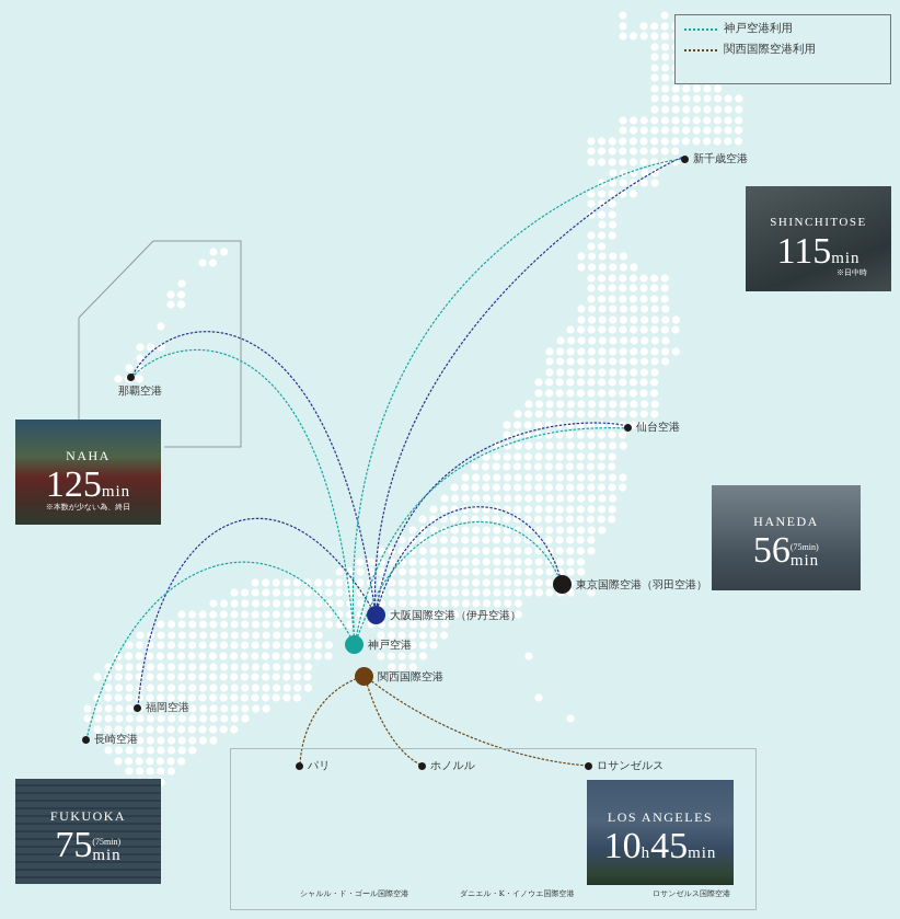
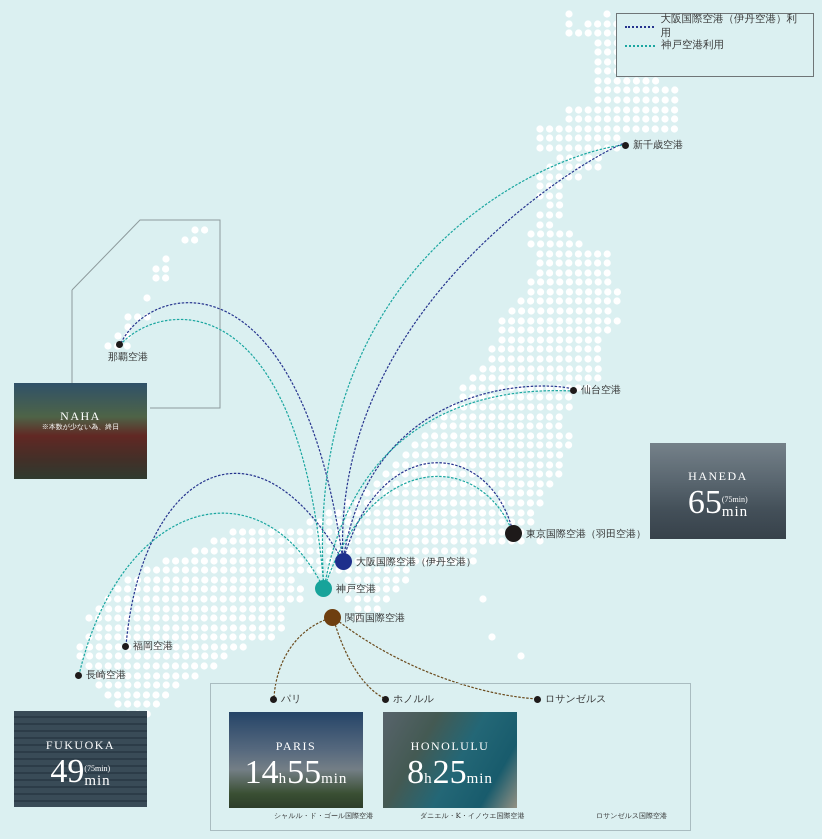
+ 大阪国際空港（伊丹空港）利用
  神戸空港利用
- 関西国際空港利用
  大阪国際空港（伊丹空港）
  神戸空港
  関西国際空港
  新千歳空港
  仙台空港
  東京国際空港（羽田空港）
  那覇空港
  福岡空港
  長崎空港
  パリ
  ホノルル
  ロサンゼルス
- SHINCHITOSE
- 115min
- ※日中時
  NAHA
- 125min
  ※本数が少ない為、終日
  HANEDA
- 56
+ 65
  (75min)
  min
  FUKUOKA
- 75
+ 49
  (75min)
  min
+ PARIS
+ 14h55min
  シャルル・ド・ゴール国際空港
+ HONOLULU
+ 8h25min
  ダニエル・K・イノウエ国際空港
- LOS ANGELES
- 10h45min
  ロサンゼルス国際空港
